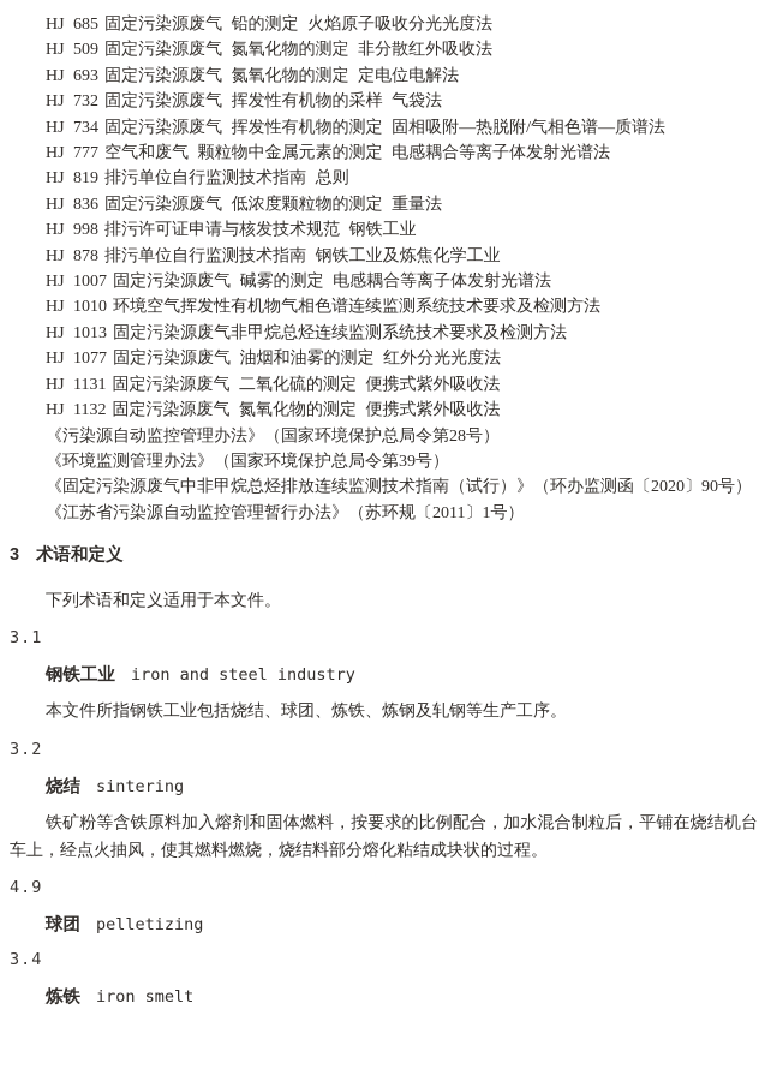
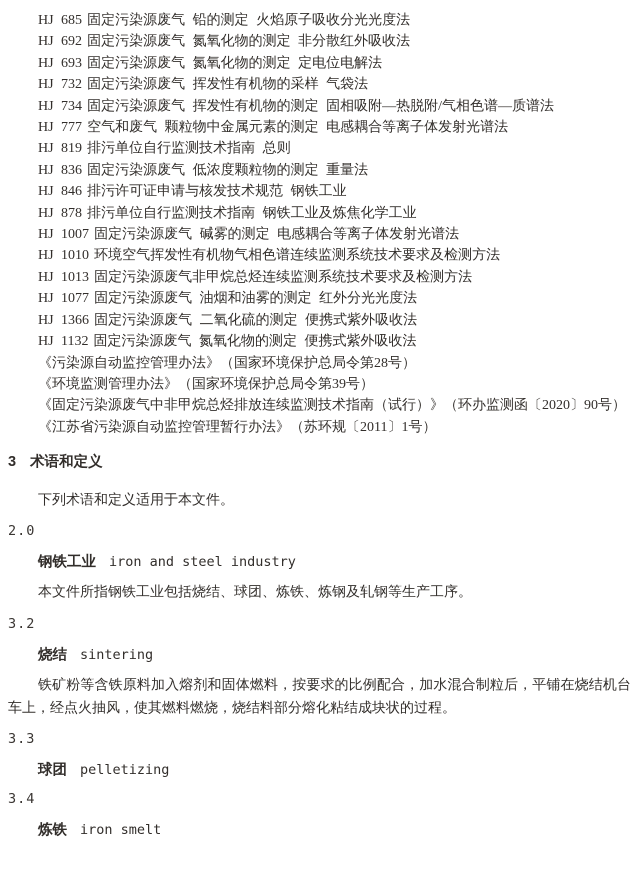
  HJ 685 固定污染源废气 铅的测定 火焰原子吸收分光光度法
- HJ 509 固定污染源废气 氮氧化物的测定 非分散红外吸收法
+ HJ 692 固定污染源废气 氮氧化物的测定 非分散红外吸收法
  HJ 693 固定污染源废气 氮氧化物的测定 定电位电解法
  HJ 732 固定污染源废气 挥发性有机物的采样 气袋法
  HJ 734 固定污染源废气 挥发性有机物的测定 固相吸附—热脱附/气相色谱—质谱法
  HJ 777 空气和废气 颗粒物中金属元素的测定 电感耦合等离子体发射光谱法
  HJ 819 排污单位自行监测技术指南 总则
  HJ 836 固定污染源废气 低浓度颗粒物的测定 重量法
- HJ 998 排污许可证申请与核发技术规范 钢铁工业
+ HJ 846 排污许可证申请与核发技术规范 钢铁工业
  HJ 878 排污单位自行监测技术指南 钢铁工业及炼焦化学工业
  HJ 1007 固定污染源废气 碱雾的测定 电感耦合等离子体发射光谱法
  HJ 1010 环境空气挥发性有机物气相色谱连续监测系统技术要求及检测方法
  HJ 1013 固定污染源废气非甲烷总烃连续监测系统技术要求及检测方法
  HJ 1077 固定污染源废气 油烟和油雾的测定 红外分光光度法
- HJ 1131 固定污染源废气 二氧化硫的测定 便携式紫外吸收法
+ HJ 1366 固定污染源废气 二氧化硫的测定 便携式紫外吸收法
  HJ 1132 固定污染源废气 氮氧化物的测定 便携式紫外吸收法
  《污染源自动监控管理办法》（国家环境保护总局令第28号）
  《环境监测管理办法》（国家环境保护总局令第39号）
  《固定污染源废气中非甲烷总烃排放连续监测技术指南（试行）》（环办监测函〔2020〕90号）
  《江苏省污染源自动监控管理暂行办法》（苏环规〔2011〕1号）
  3 术语和定义
  下列术语和定义适用于本文件。
- 3.1
+ 2.0
  钢铁工业 iron and steel industry
  本文件所指钢铁工业包括烧结、球团、炼铁、炼钢及轧钢等生产工序。
  3.2
  烧结 sintering
  铁矿粉等含铁原料加入熔剂和固体燃料，按要求的比例配合，加水混合制粒后，平铺在烧结机台车上，经点火抽风，使其燃料燃烧，烧结料部分熔化粘结成块状的过程。
- 4.9
+ 3.3
  球团 pelletizing
  3.4
  炼铁 iron smelt
